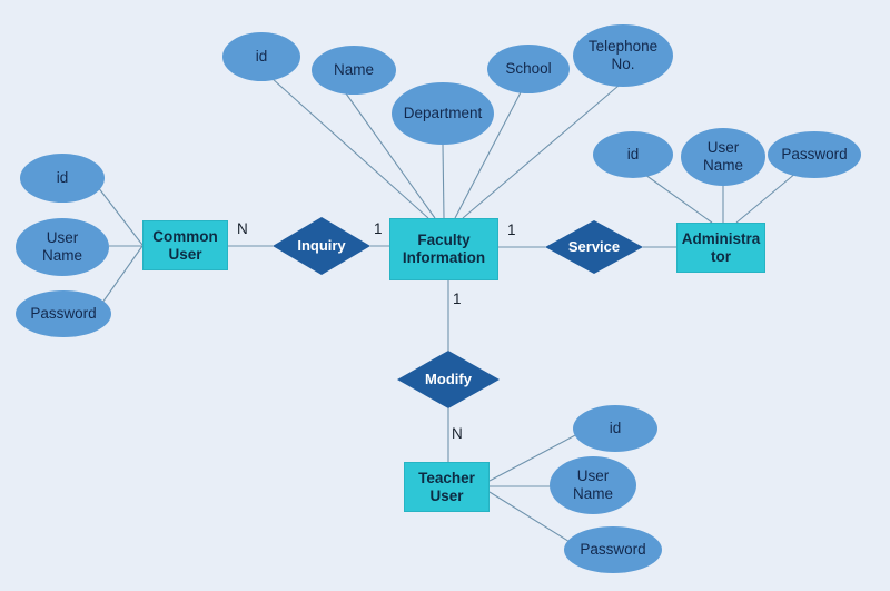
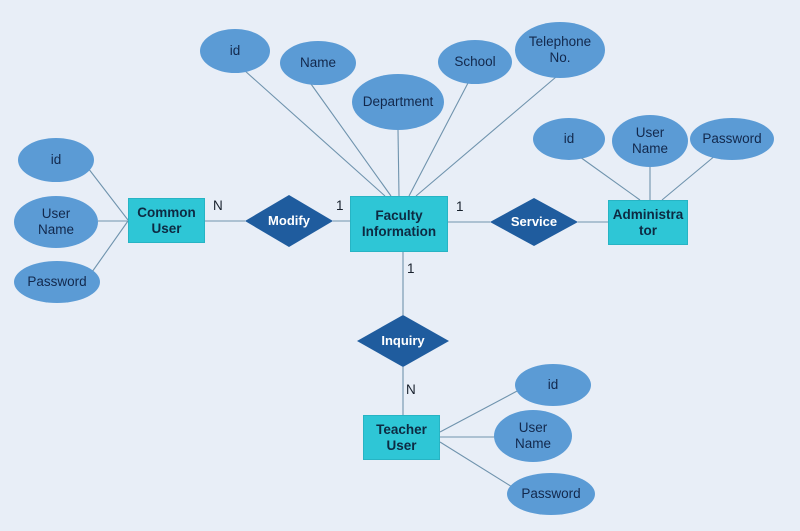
  id
  User
  Name
  Password
  id
  Name
  Department
  School
  Telephone
  No.
  id
  User
  Name
  Password
  id
  User
  Name
  Password
  Common
  User
  Faculty
  Information
  Administra
  tor
  Teacher
  User
- Inquiry
+ Modify
  Service
- Modify
+ Inquiry
  N
  1
  1
  1
  N
